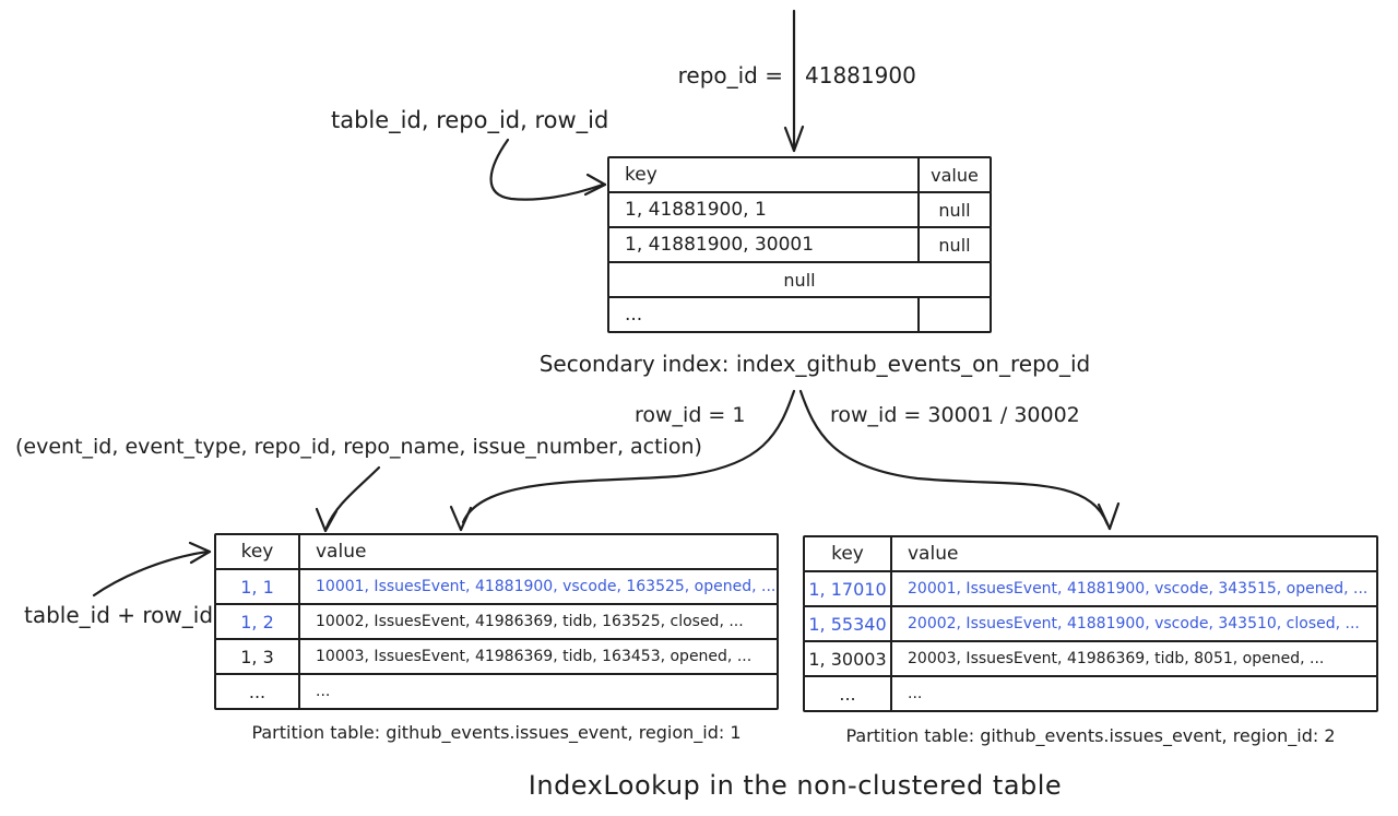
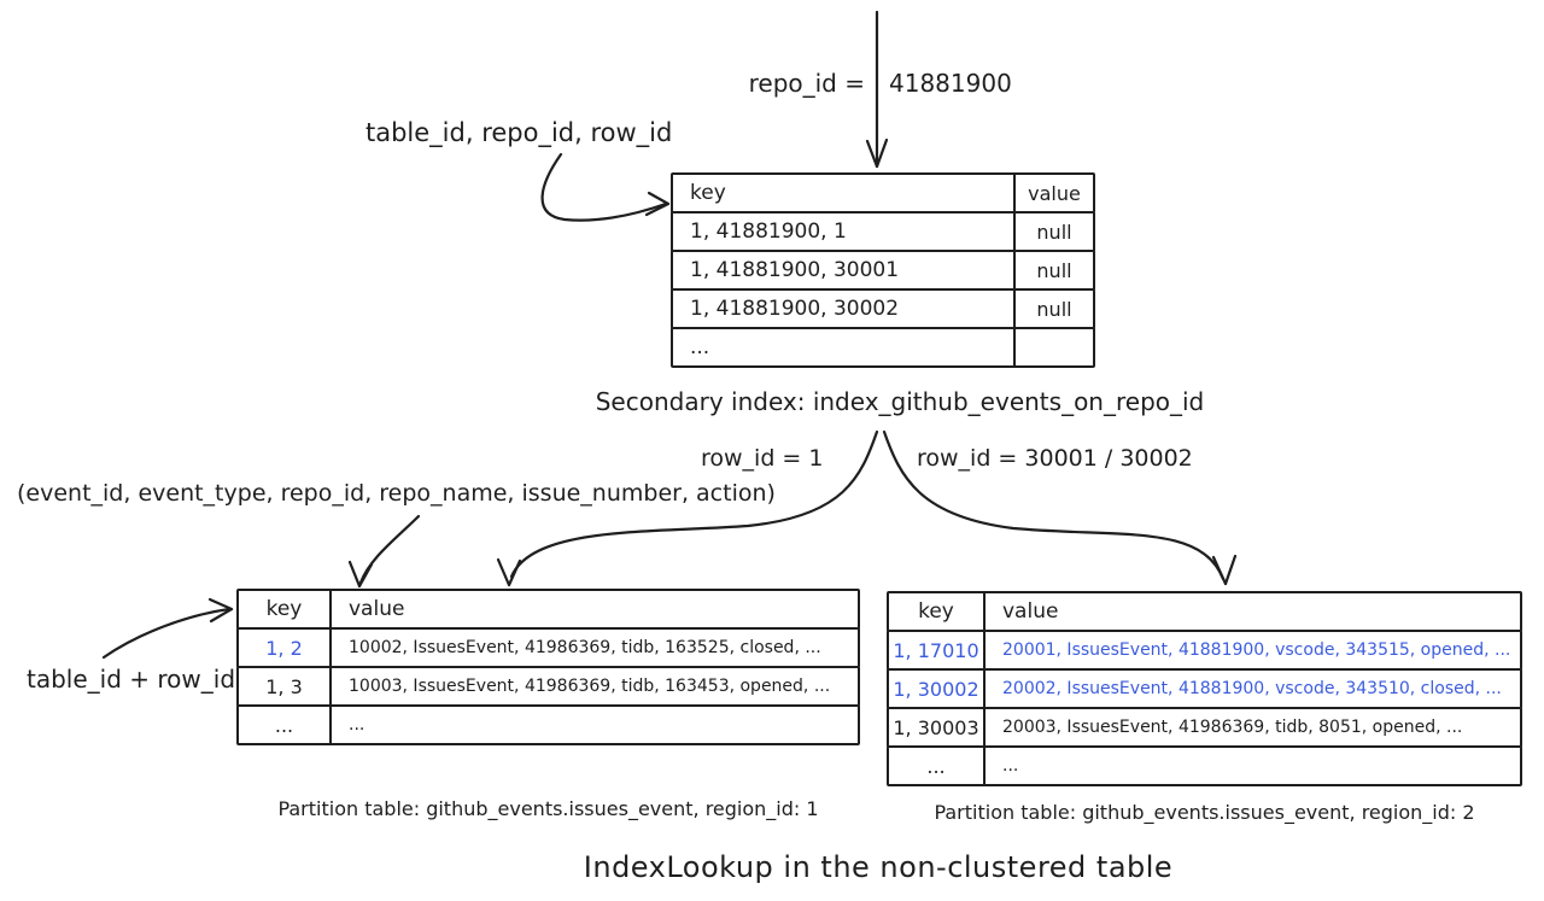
  repo_id =
  41881900
  table_id, repo_id, row_id
  key
  value
  1, 41881900, 1
  null
  1, 41881900, 30001
  null
+ 1, 41881900, 30002
  null
  ...
  Secondary index: index_github_events_on_repo_id
  row_id = 1
  row_id = 30001 / 30002
  (event_id, event_type, repo_id, repo_name, issue_number, action)
  table_id + row_id
  key
  value
- 1, 1
- 10001, IssuesEvent, 41881900, vscode, 163525, opened, ...
  1, 2
  10002, IssuesEvent, 41986369, tidb, 163525, closed, ...
  1, 3
  10003, IssuesEvent, 41986369, tidb, 163453, opened, ...
  ...
  ...
  key
  value
  1, 17010
  20001, IssuesEvent, 41881900, vscode, 343515, opened, ...
- 1, 55340
+ 1, 30002
  20002, IssuesEvent, 41881900, vscode, 343510, closed, ...
  1, 30003
  20003, IssuesEvent, 41986369, tidb, 8051, opened, ...
  ...
  ...
  Partition table: github_events.issues_event, region_id: 1
  Partition table: github_events.issues_event, region_id: 2
  IndexLookup in the non-clustered table
